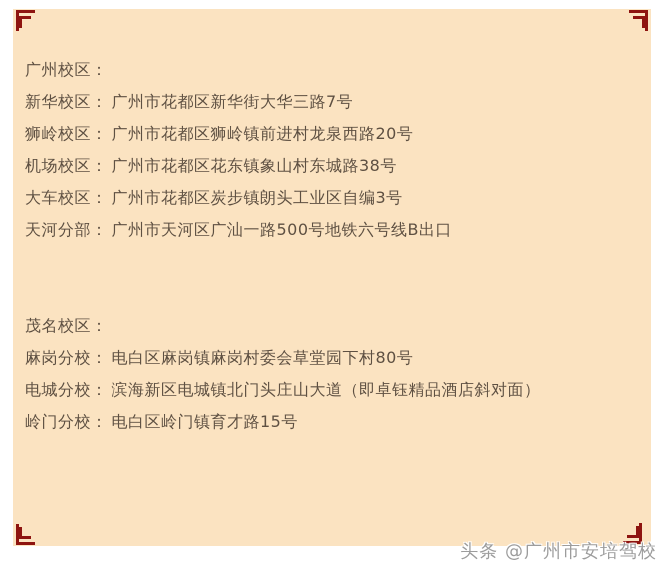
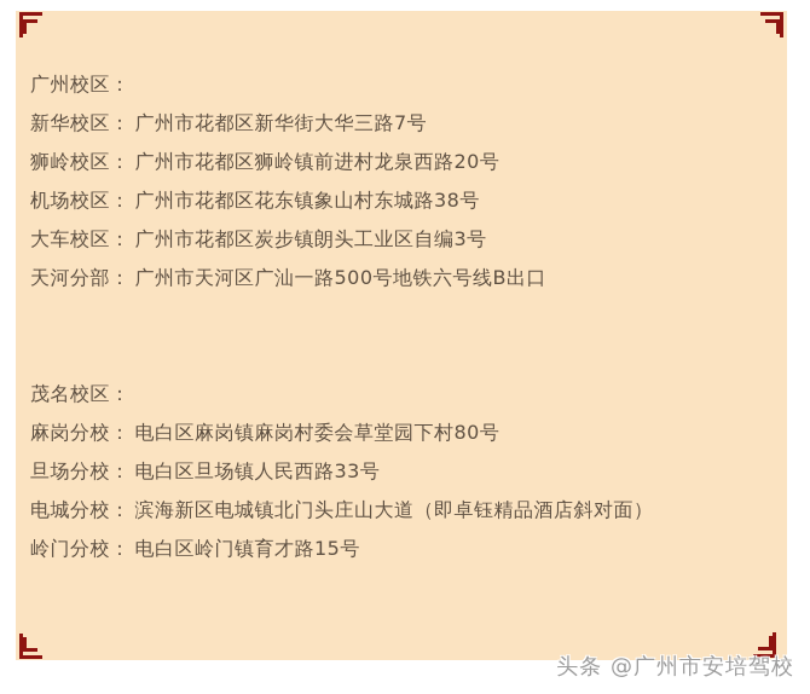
  广州校区：
  新华校区： 广州市花都区新华街大华三路7号
  狮岭校区： 广州市花都区狮岭镇前进村龙泉西路20号
  机场校区： 广州市花都区花东镇象山村东城路38号
  大车校区： 广州市花都区炭步镇朗头工业区自编3号
  天河分部： 广州市天河区广汕一路500号地铁六号线B出口
  茂名校区：
  麻岗分校： 电白区麻岗镇麻岗村委会草堂园下村80号
+ 旦场分校： 电白区旦场镇人民西路33号
  电城分校： 滨海新区电城镇北门头庄山大道（即卓钰精品酒店斜对面）
  岭门分校： 电白区岭门镇育才路15号
  头条 @广州市安培驾校
